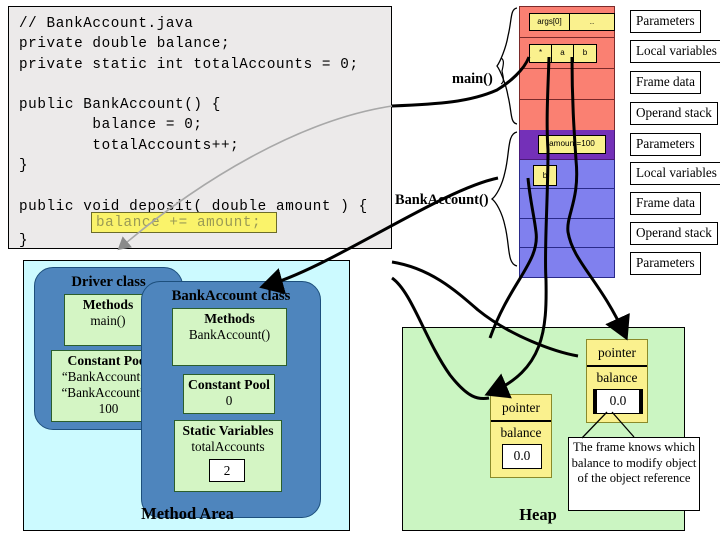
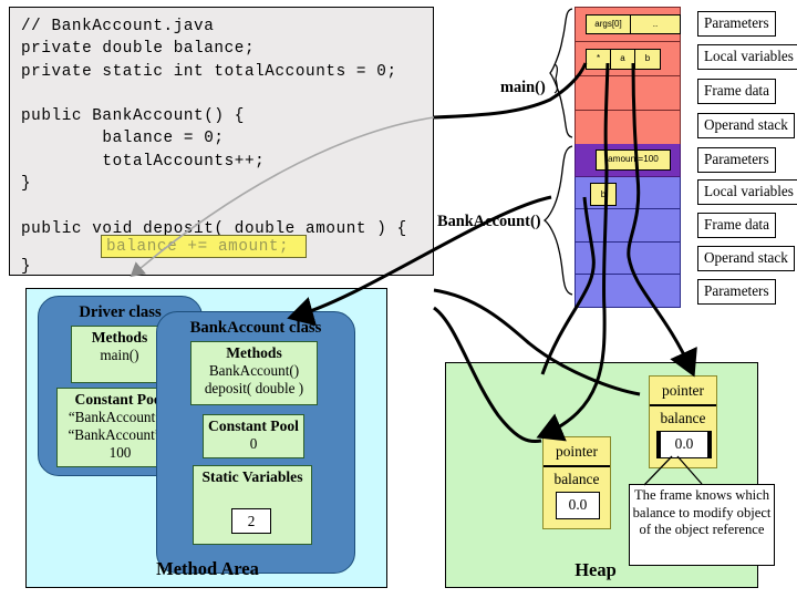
  // BankAccount.java
  private double balance;
  private static int totalAccounts = 0;
  public BankAccount() {
  balance = 0;
  totalAccounts++;
  }
  public void deposit( double amount ) {
  balance += amount;
  }
  Driver class
  Methods
  main()
  Constant Po
  “BankAccount
  “BankAccount
  100
  BankAccount class
  Methods
  BankAccount()
+ deposit( double )
  Constant Pool
  0
  Static Variables
- totalAccounts
  2
  Method Area
  pointer
  balance
  0.0
  pointer
  balance
  0.0
  Heap
  The frame knows which balance to modify object of the object reference
  args[0]
  ..
  *
  a
  b
  amoun=100
  b
  Parameters
  Local variables
  Frame data
  Operand stack
  Parameters
  Local variables
  Frame data
  Operand stack
  Parameters
  main()
  BankAcount()
